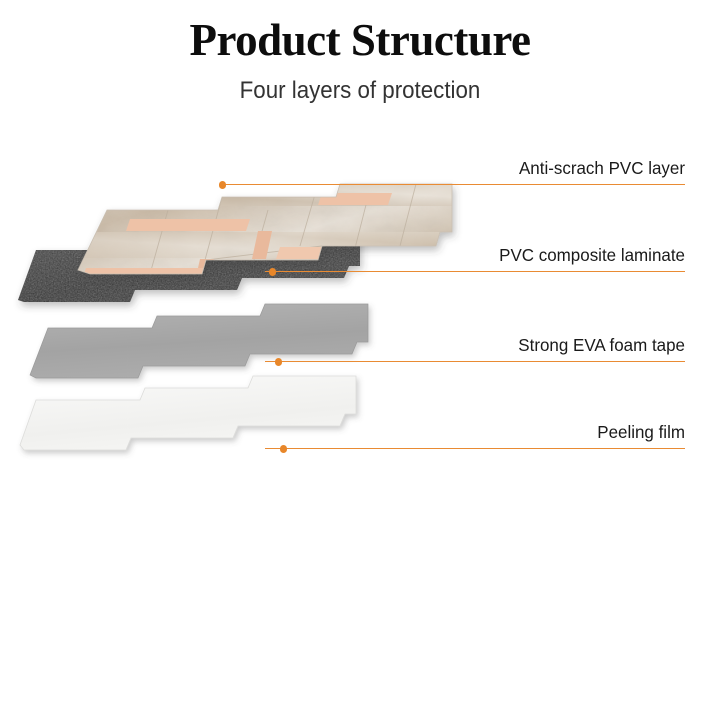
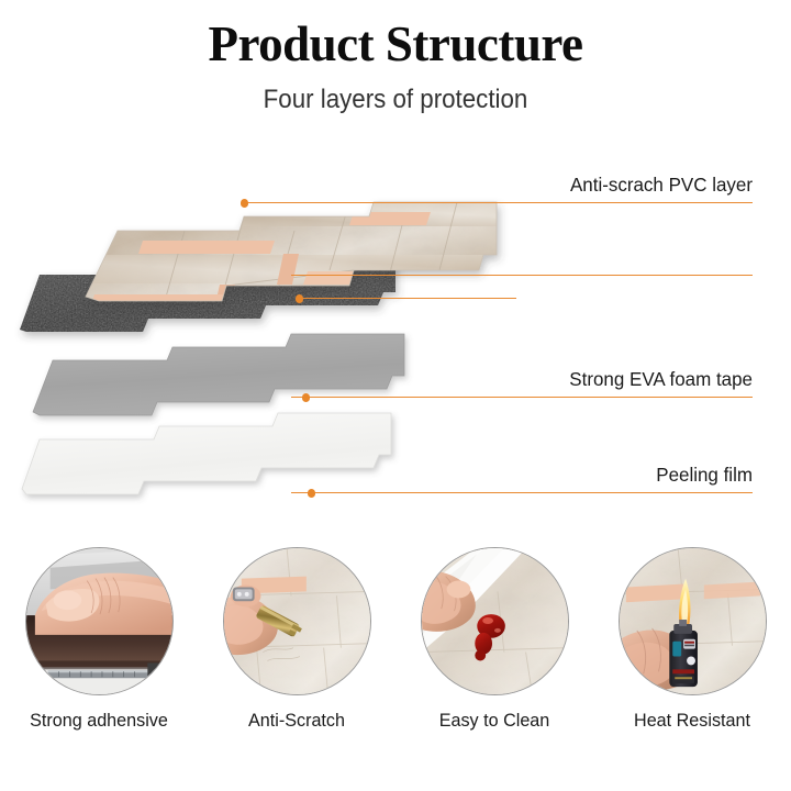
  Product Structure
  Four layers of protection
  Anti-scrach PVC layer
- PVC composite laminate
  Strong EVA foam tape
  Peeling film
+ Strong adhensive
+ Anti-Scratch
+ Easy to Clean
+ Heat Resistant
